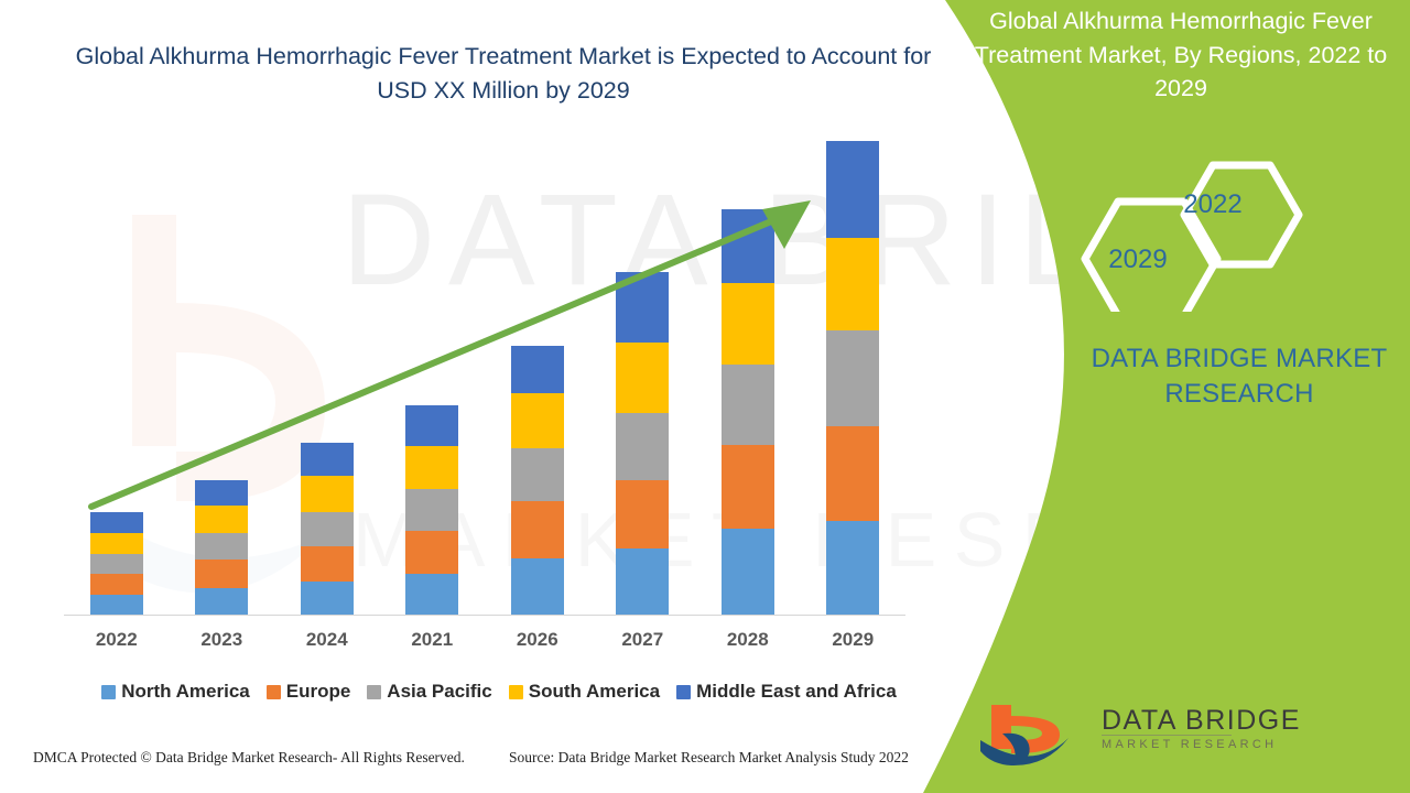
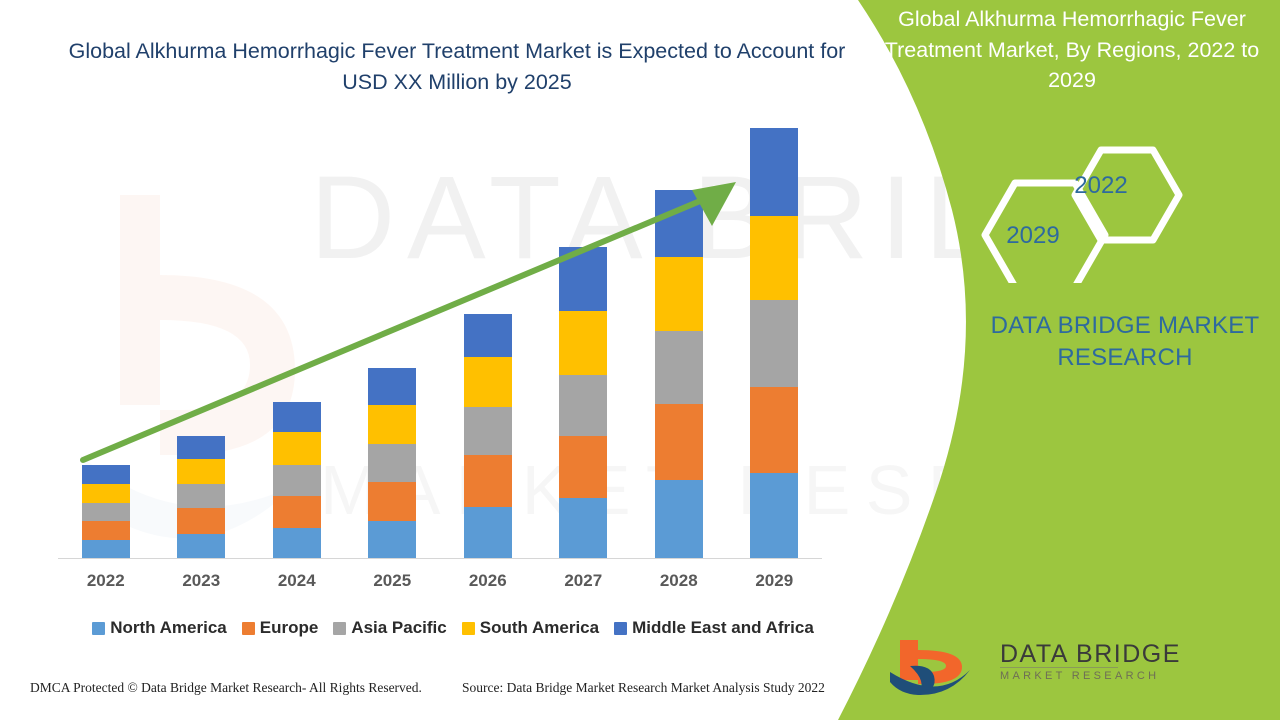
  DATA BRI
- Global Alkhurma Hemorrhagic Fever Treatment Market is Expected to Account for USD XX Million by 2029
+ Global Alkhurma Hemorrhagic Fever Treatment Market is Expected to Account for USD XX Million by 2025
  2022
  2023
  2024
- 2021
+ 2025
  2026
  2027
  2028
  2029
  North America
  Europe
  Asia Pacific
  South America
  Middle East and Africa
  DMCA Protected © Data Bridge Market Research- All Rights Reserved.
  Source: Data Bridge Market Research Market Analysis Study 2022
  Global Alkhurma Hemorrhagic Fever Treatment Market, By Regions, 2022 to 2029
  2022
  2029
  DATA BRIDGE MARKET RESEARCH
  DATA BRIDGE
  MARKET RESEARCH
